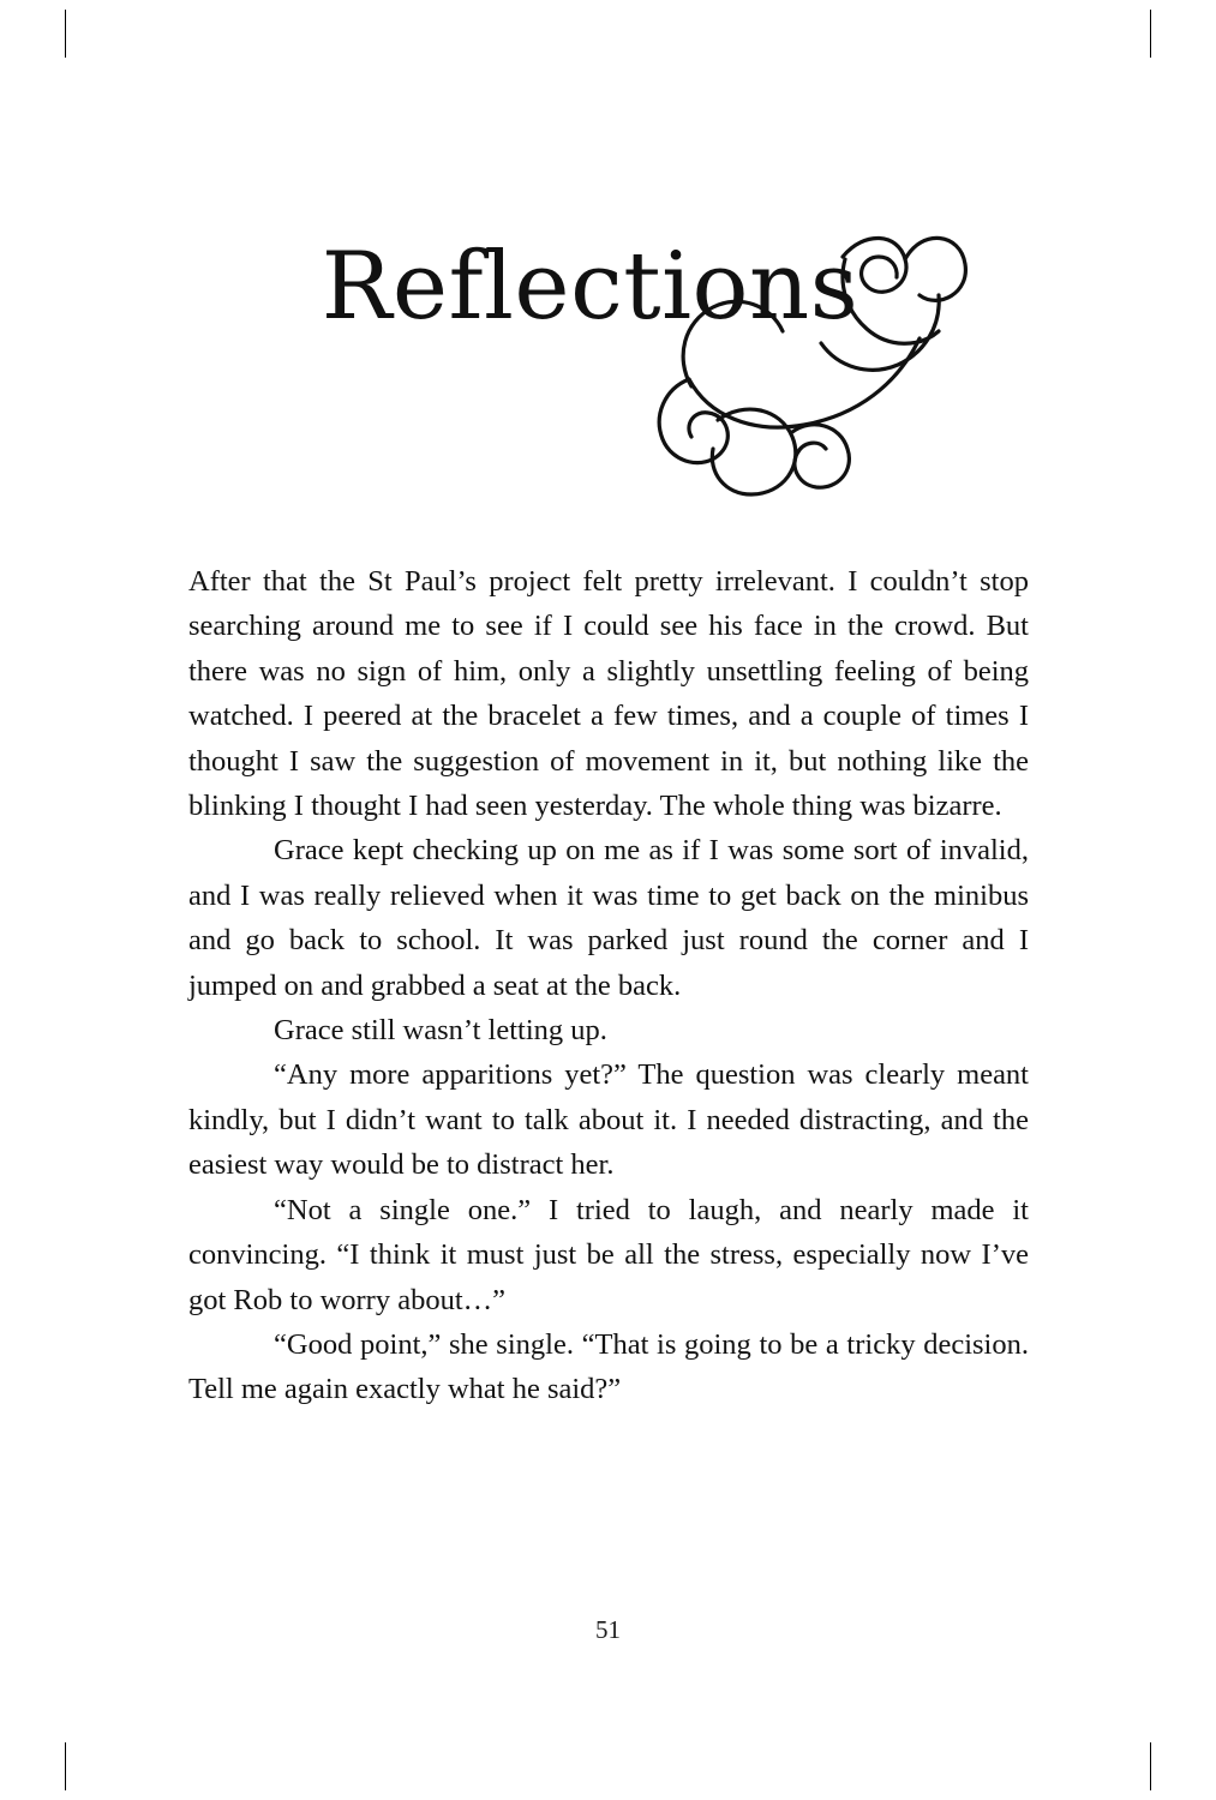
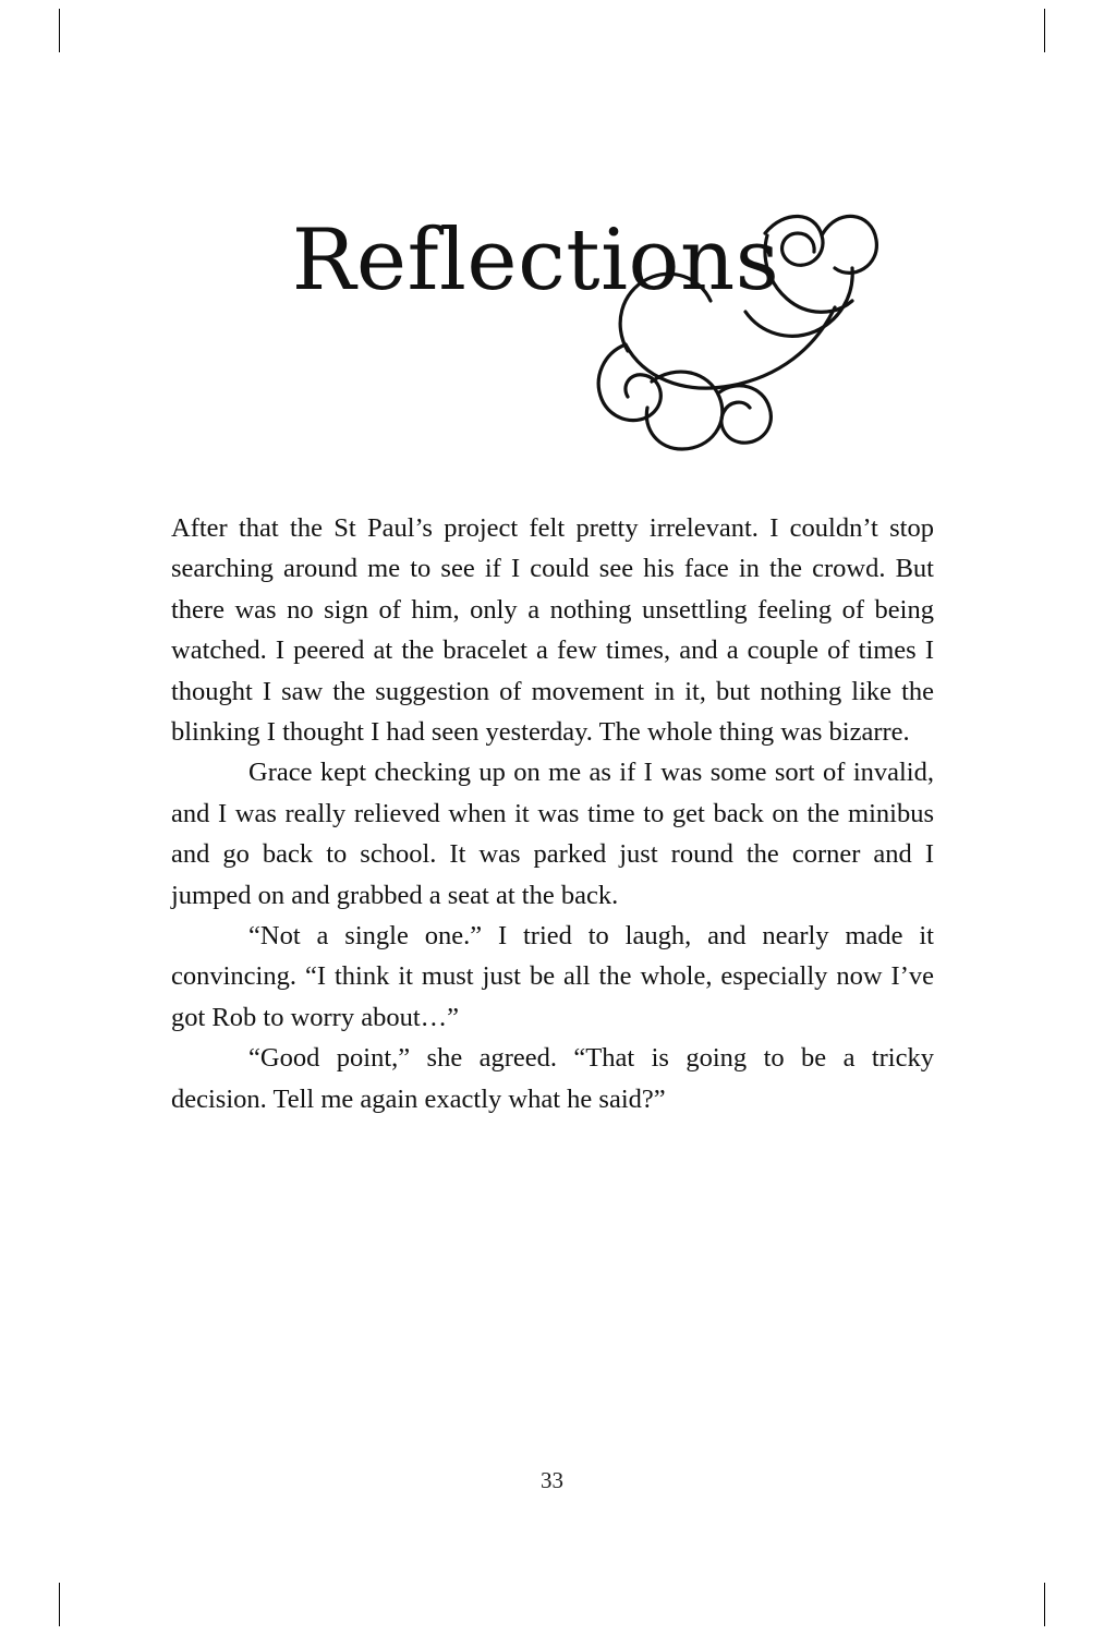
  Reflections
- After that the St Paul’s project felt pretty irrelevant. I couldn’t stop searching around me to see if I could see his face in the crowd. But there was no sign of him, only a slightly unsettling feeling of being watched. I peered at the bracelet a few times, and a couple of times I thought I saw the suggestion of movement in it, but nothing like the blinking I thought I had seen yesterday. The whole thing was bizarre.
+ After that the St Paul’s project felt pretty irrelevant. I couldn’t stop searching around me to see if I could see his face in the crowd. But there was no sign of him, only a nothing unsettling feeling of being watched. I peered at the bracelet a few times, and a couple of times I thought I saw the suggestion of movement in it, but nothing like the blinking I thought I had seen yesterday. The whole thing was bizarre.
  Grace kept checking up on me as if I was some sort of invalid, and I was really relieved when it was time to get back on the minibus and go back to school. It was parked just round the corner and I jumped on and grabbed a seat at the back.
- Grace still wasn’t letting up.
- “Any more apparitions yet?” The question was clearly meant kindly, but I didn’t want to talk about it. I needed distracting, and the easiest way would be to distract her.
- “Not a single one.” I tried to laugh, and nearly made it convincing. “I think it must just be all the stress, especially now I’ve got Rob to worry about…”
+ “Not a single one.” I tried to laugh, and nearly made it convincing. “I think it must just be all the whole, especially now I’ve got Rob to worry about…”
- “Good point,” she single. “That is going to be a tricky decision. Tell me again exactly what he said?”
+ “Good point,” she agreed. “That is going to be a tricky decision. Tell me again exactly what he said?”
- 51
+ 33
